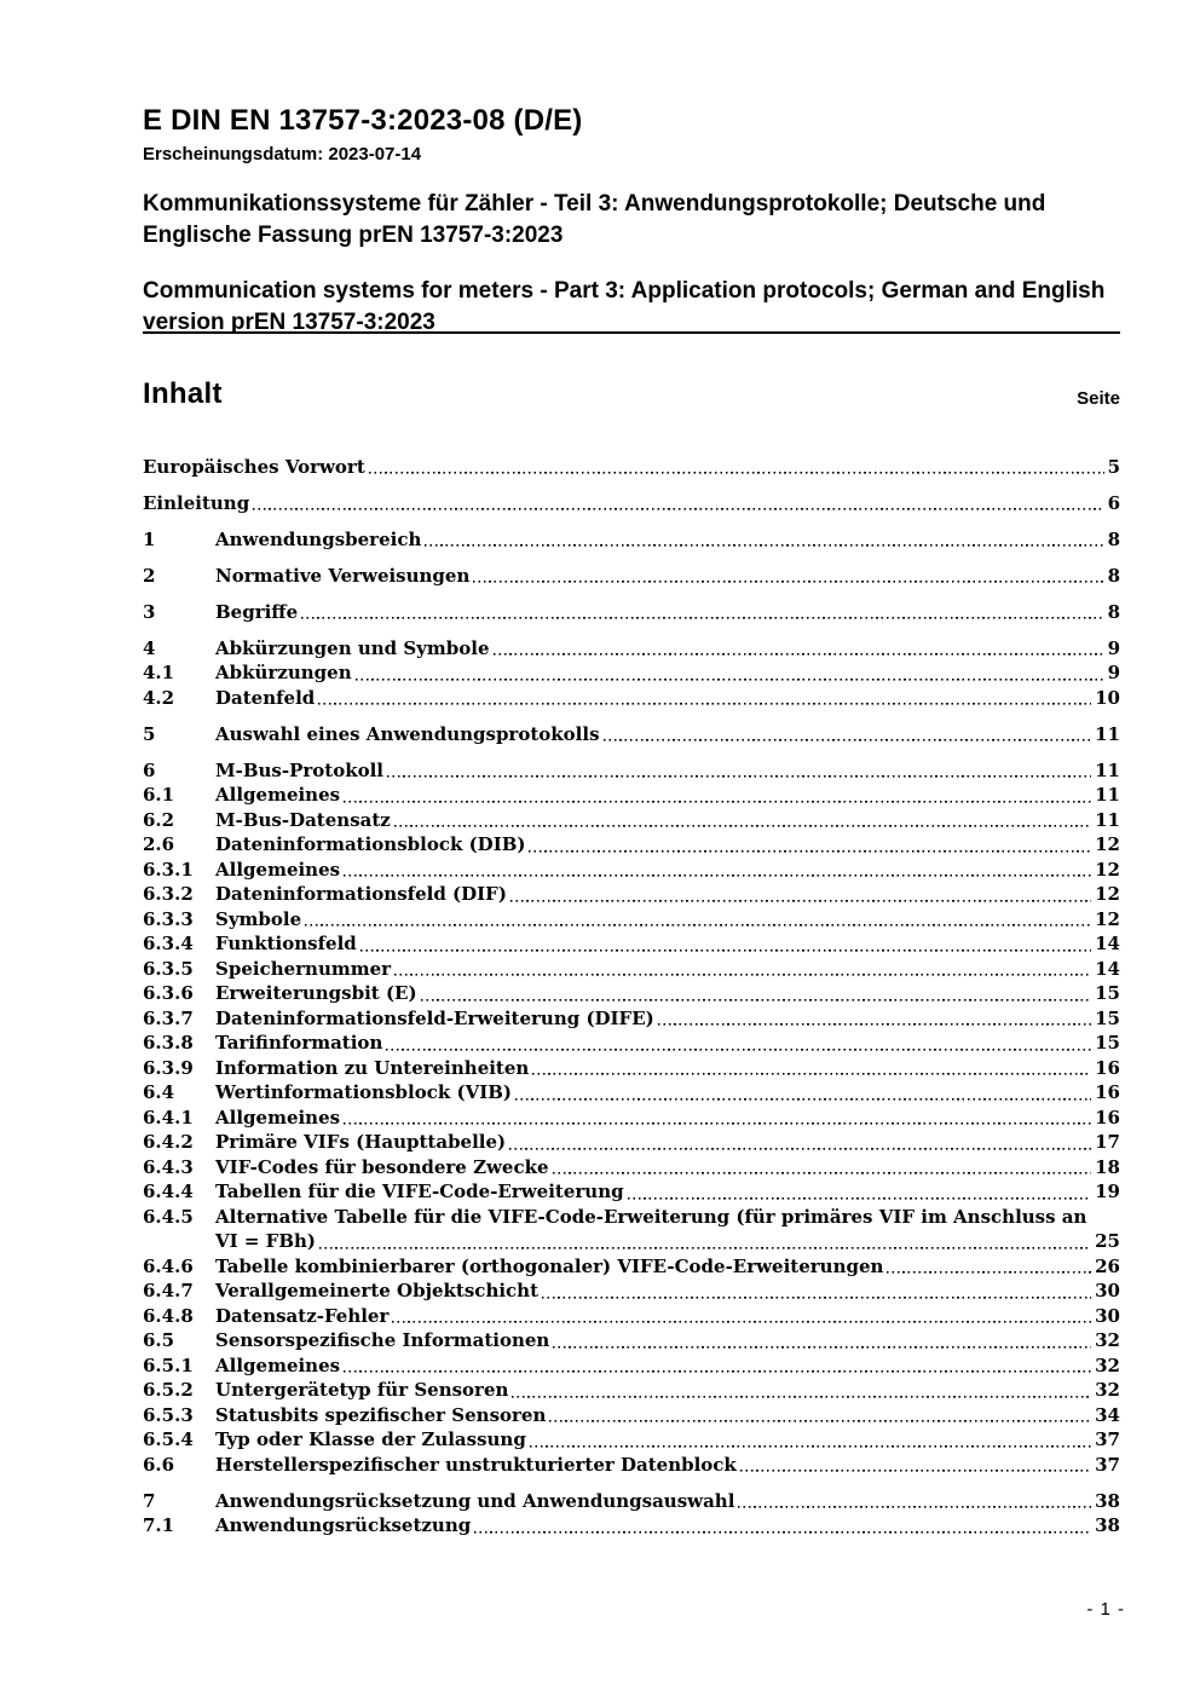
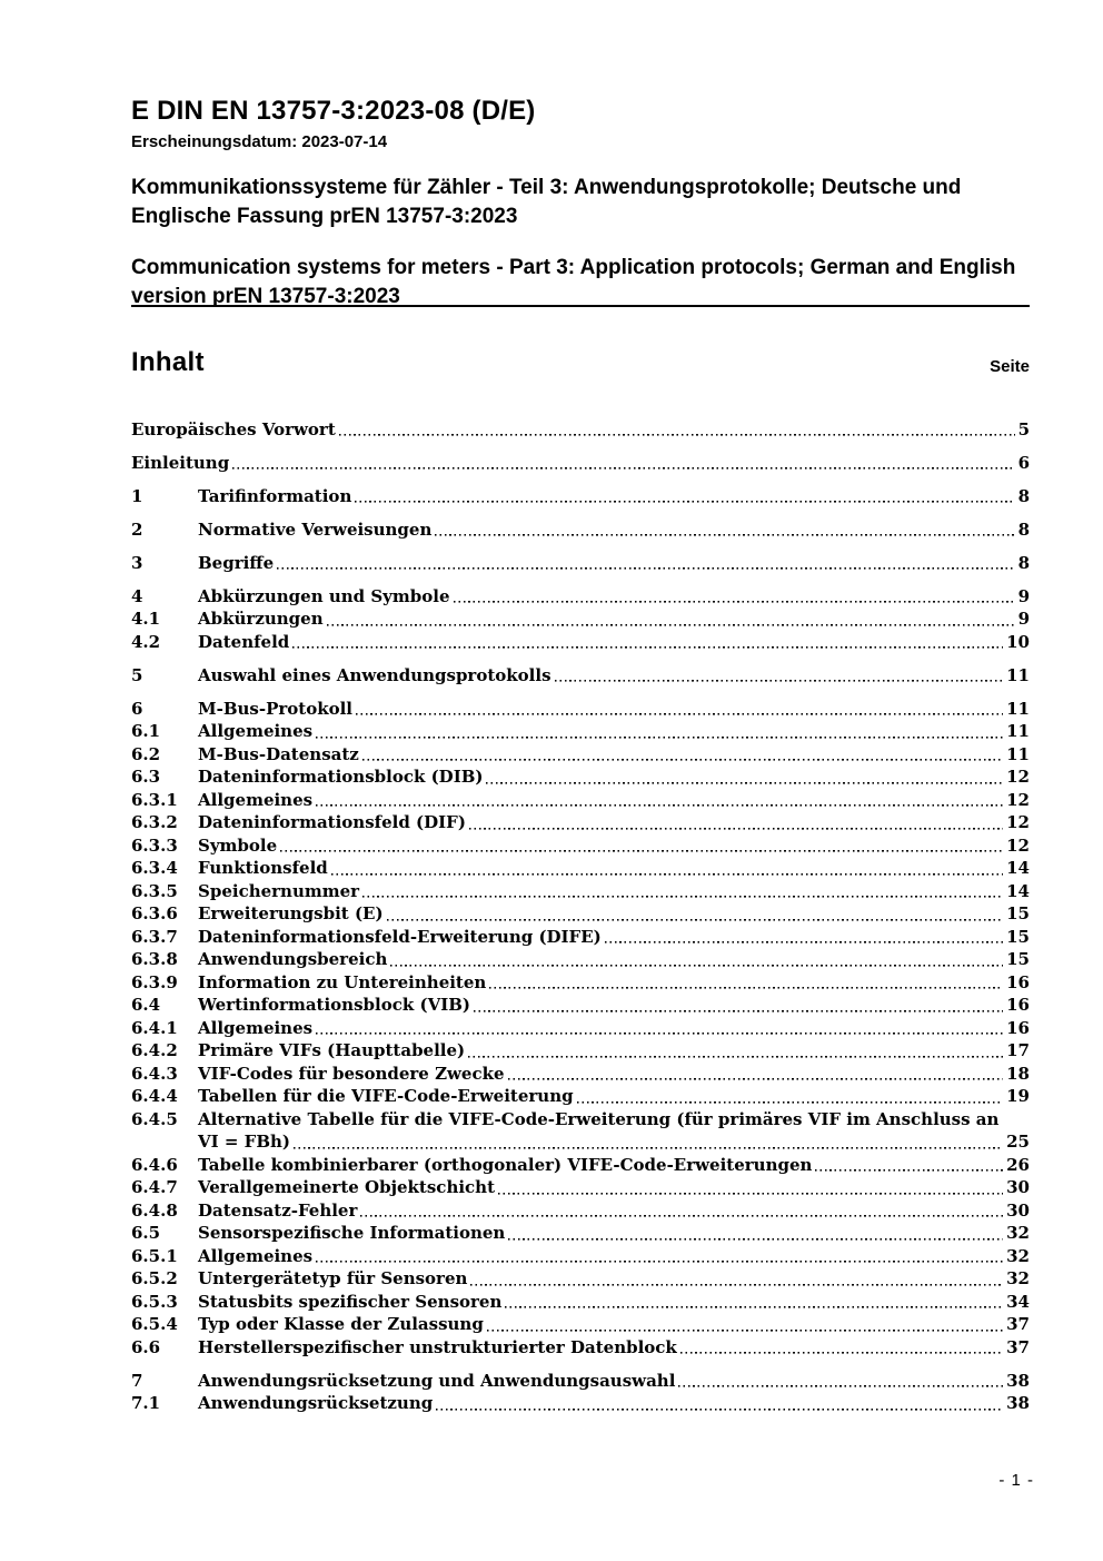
  E DIN EN 13757-3:2023-08 (D/E)
  Erscheinungsdatum: 2023-07-14
  Kommunikationssysteme für Zähler - Teil 3: Anwendungsprotokolle; Deutsche und Englische Fassung prEN 13757-3:2023
  Communication systems for meters - Part 3: Application protocols; German and English version prEN 13757-3:2023
  Inhalt
  Seite
  Europäisches Vorwort
  5
  Einleitung
  6
  1
- Anwendungsbereich
+ Tarifinformation
  8
  2
  Normative Verweisungen
  8
  3
  Begriffe
  8
  4
  Abkürzungen und Symbole
  9
  4.1
  Abkürzungen
  9
  4.2
  Datenfeld
  10
  5
  Auswahl eines Anwendungsprotokolls
  11
  6
  M-Bus-Protokoll
  11
  6.1
  Allgemeines
  11
  6.2
  M-Bus-Datensatz
  11
- 2.6
+ 6.3
  Dateninformationsblock (DIB)
  12
  6.3.1
  Allgemeines
  12
  6.3.2
  Dateninformationsfeld (DIF)
  12
  6.3.3
  Symbole
  12
  6.3.4
  Funktionsfeld
  14
  6.3.5
  Speichernummer
  14
  6.3.6
  Erweiterungsbit (E)
  15
  6.3.7
  Dateninformationsfeld-Erweiterung (DIFE)
  15
  6.3.8
- Tarifinformation
+ Anwendungsbereich
  15
  6.3.9
  Information zu Untereinheiten
  16
  6.4
  Wertinformationsblock (VIB)
  16
  6.4.1
  Allgemeines
  16
  6.4.2
  Primäre VIFs (Haupttabelle)
  17
  6.4.3
  VIF-Codes für besondere Zwecke
  18
  6.4.4
  Tabellen für die VIFE-Code-Erweiterung
  19
  6.4.5
  Alternative Tabelle für die VIFE-Code-Erweiterung (für primäres VIF im Anschluss an
  VI = FBh)
  25
  6.4.6
  Tabelle kombinierbarer (orthogonaler) VIFE-Code-Erweiterungen
  26
  6.4.7
  Verallgemeinerte Objektschicht
  30
  6.4.8
  Datensatz-Fehler
  30
  6.5
  Sensorspezifische Informationen
  32
  6.5.1
  Allgemeines
  32
  6.5.2
  Untergerätetyp für Sensoren
  32
  6.5.3
  Statusbits spezifischer Sensoren
  34
  6.5.4
  Typ oder Klasse der Zulassung
  37
  6.6
  Herstellerspezifischer unstrukturierter Datenblock
  37
  7
  Anwendungsrücksetzung und Anwendungsauswahl
  38
  7.1
  Anwendungsrücksetzung
  38
  - 1 -
